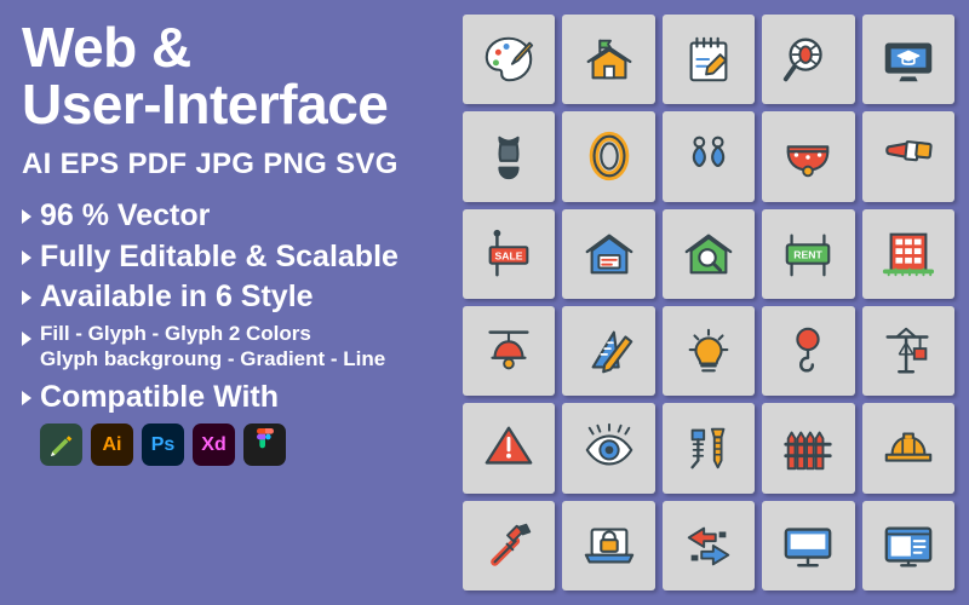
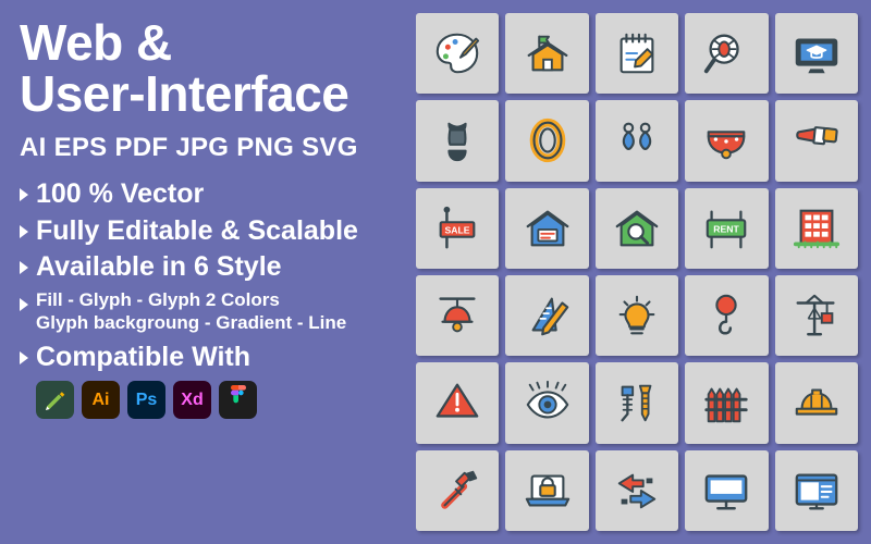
  Web &
  User-Interface
  AI EPS PDF JPG PNG SVG
- 96 % Vector
+ 100 % Vector
  Fully Editable & Scalable
  Available in 6 Style
  Fill - Glyph - Glyph 2 Colors
  Glyph backgroung - Gradient - Line
  Compatible With
  Ai
  Ps
  Xd
  SALE
  RENT
